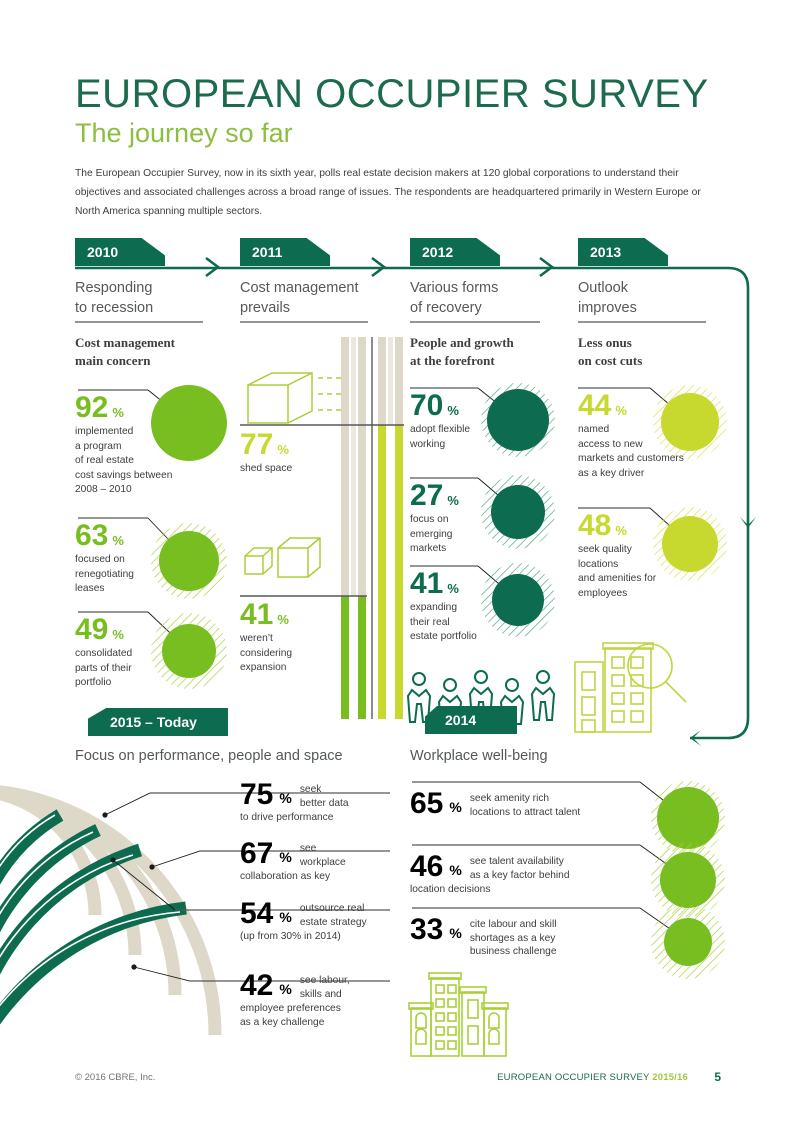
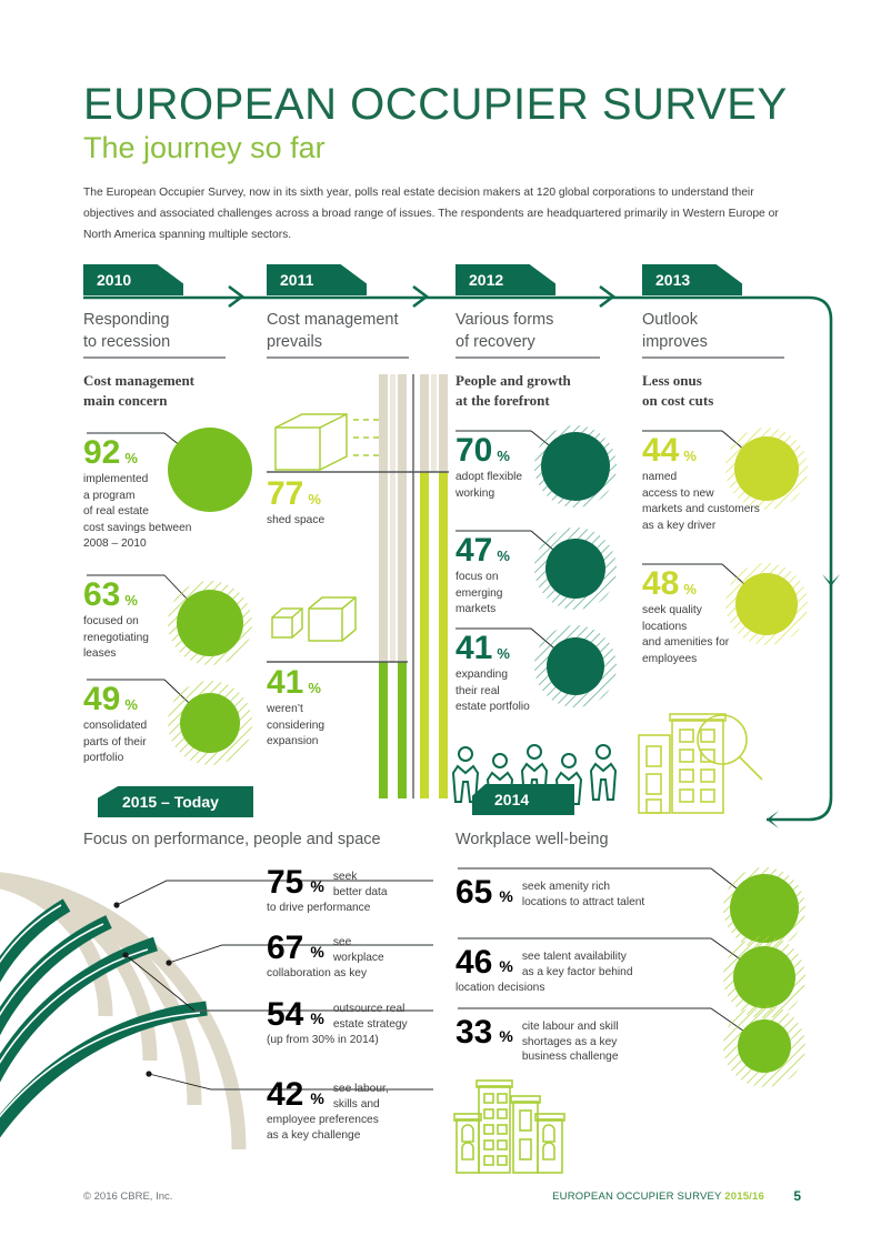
  EUROPEAN OCCUPIER SURVEY
  The journey so far
  The European Occupier Survey, now in its sixth year, polls real estate decision makers at 120 global corporations to understand their objectives and associated challenges across a broad range of issues. The respondents are headquartered primarily in Western Europe or North America spanning multiple sectors.
  2010
  2011
  2012
  2013
  Responding
  to recession
  Cost management
  prevails
  Various forms
  of recovery
  Outlook
  improves
  Cost management
  main concern
  People and growth
  at the forefront
  Less onus
  on cost cuts
  92 %
  implemented
  a program
  of real estate
  cost savings between
  2008 – 2010
  63 %
  focused on
  renegotiating
  leases
  49 %
  consolidated
  parts of their
  portfolio
  77 %
  shed space
  41 %
  weren’t
  considering
  expansion
  70 %
  adopt flexible
  working
- 27 %
+ 47 %
  focus on
  emerging
  markets
  41 %
  expanding
  their real
  estate portfolio
  44 %
  named
  access to new
  markets and customers
  as a key driver
  48 %
  seek quality
  locations
  and amenities for
  employees
  2015 – Today
  Focus on performance, people and space
  75
  %
  seek
  better data
  to drive performance
  67
  %
  see
  workplace
  collaboration as key
  54
  %
  outsource real
  estate strategy
  (up from 30% in 2014)
  42
  %
  see labour,
  skills and
  employee preferences
  as a key challenge
  2014
  Workplace well-being
  65
  %
  seek amenity rich
  locations to attract talent
  46
  %
  see talent availability
  as a key factor behind
  location decisions
  33
  %
  cite labour and skill
  shortages as a key
  business challenge
  © 2016 CBRE, Inc.
  EUROPEAN OCCUPIER SURVEY 2015/16
  5
